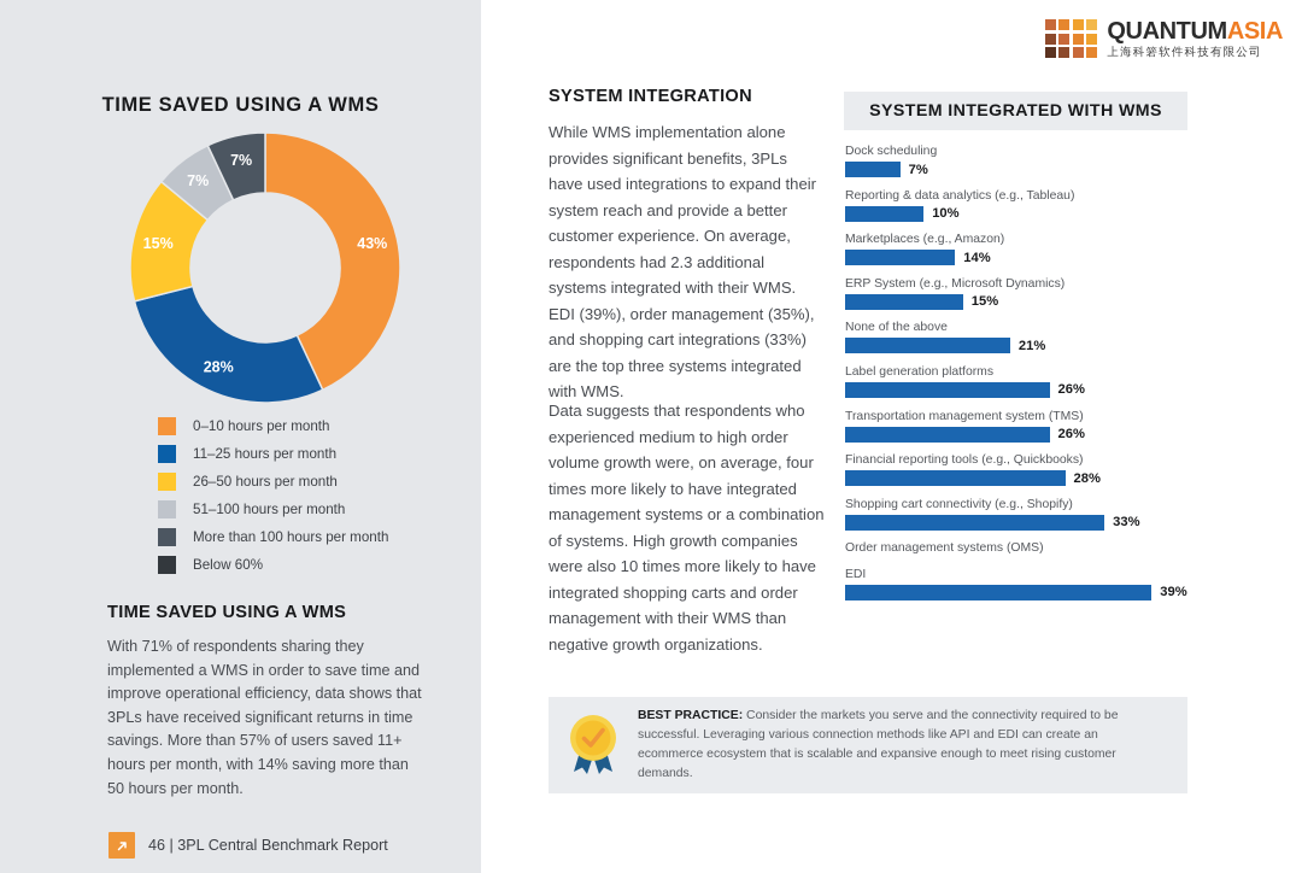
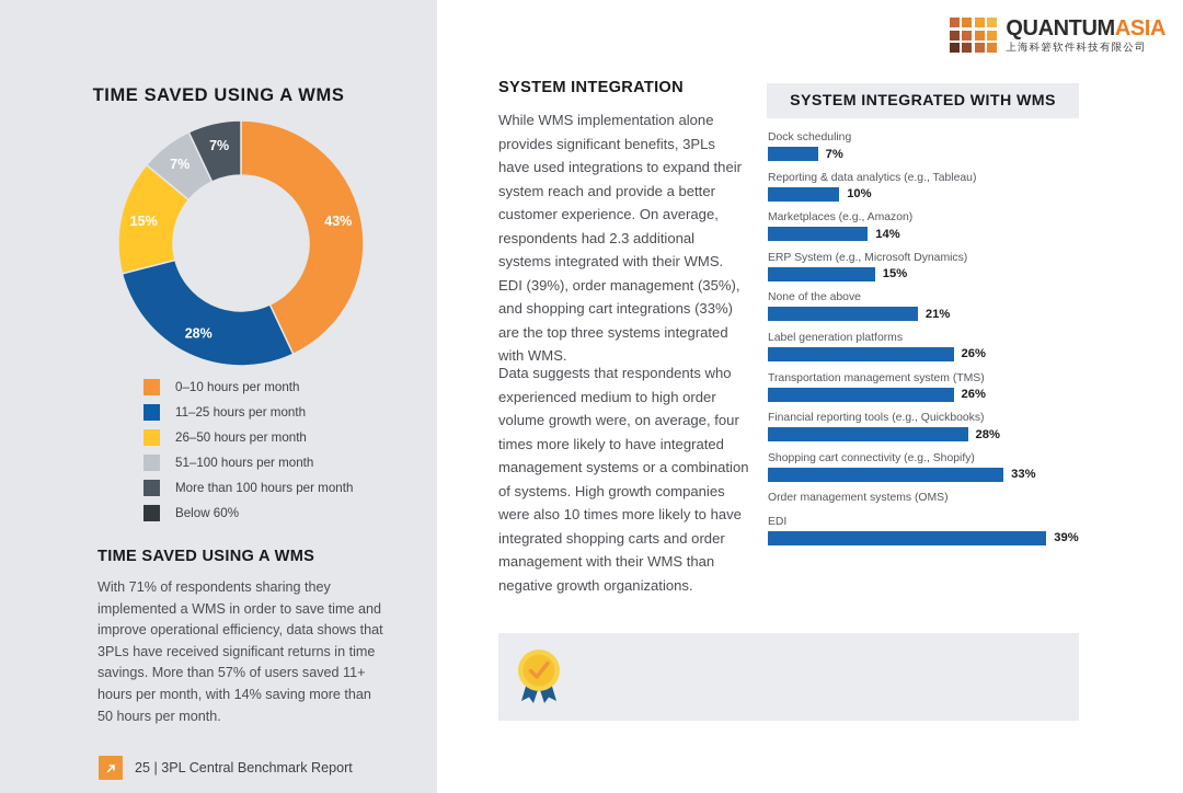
  TIME SAVED USING A WMS
  43%
  28%
  15%
  7%
  7%
  0–10 hours per month
  11–25 hours per month
  26–50 hours per month
  51–100 hours per month
  More than 100 hours per month
  Below 60%
  TIME SAVED USING A WMS
  With 71% of respondents sharing they implemented a WMS in order to save time and improve operational efficiency, data shows that 3PLs have received significant returns in time savings. More than 57% of users saved 11+ hours per month, with 14% saving more than 50 hours per month.
- 46 | 3PL Central Benchmark Report
+ 25 | 3PL Central Benchmark Report
  QUANTUMASIA
  上海科箬软件科技有限公司
  SYSTEM INTEGRATION
  While WMS implementation alone provides significant benefits, 3PLs have used integrations to expand their system reach and provide a better customer experience. On average, respondents had 2.3 additional systems integrated with their WMS. EDI (39%), order management (35%), and shopping cart integrations (33%) are the top three systems integrated with WMS.
  Data suggests that respondents who experienced medium to high order volume growth were, on average, four times more likely to have integrated management systems or a combination of systems. High growth companies were also 10 times more likely to have integrated shopping carts and order management with their WMS than negative growth organizations.
  SYSTEM INTEGRATED WITH WMS
  Dock scheduling
  7%
  Reporting & data analytics (e.g., Tableau)
  10%
  Marketplaces (e.g., Amazon)
  14%
  ERP System (e.g., Microsoft Dynamics)
  15%
  None of the above
  21%
  Label generation platforms
  26%
  Transportation management system (TMS)
  26%
  Financial reporting tools (e.g., Quickbooks)
  28%
  Shopping cart connectivity (e.g., Shopify)
  33%
  Order management systems (OMS)
  EDI
  39%
- BEST PRACTICE: Consider the markets you serve and the connectivity required to be successful. Leveraging various connection methods like API and EDI can create an ecommerce ecosystem that is scalable and expansive enough to meet rising customer demands.
